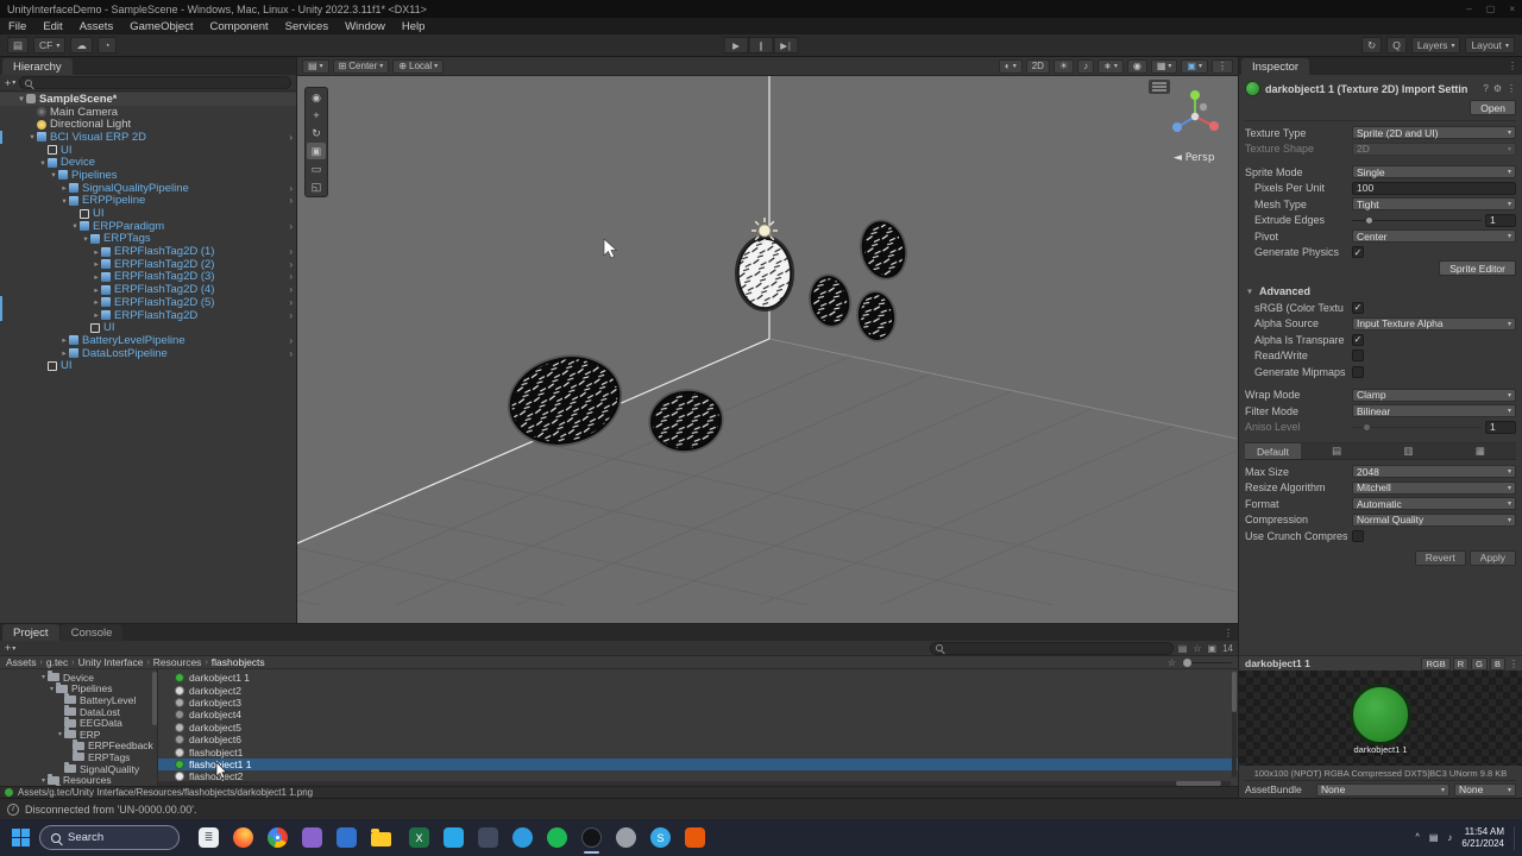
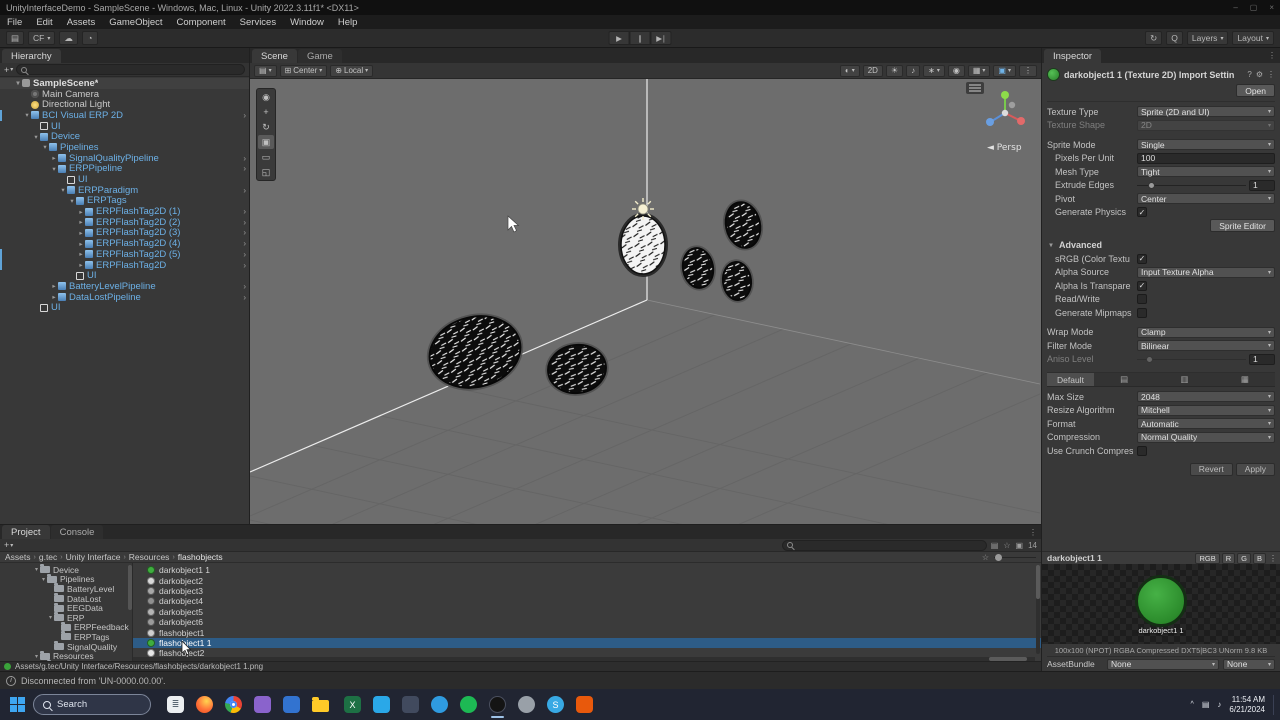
  UnityInterfaceDemo - SampleScene - Windows, Mac, Linux - Unity 2022.3.11f1* <DX11>
  –
  ▢
  ×
  File
  Edit
  Assets
  GameObject
  Component
  Services
  Window
  Help
  ▤
  CF
  ☁
  ◔
  ▶
  ∥
  ▶∣
  ↻
  Q
  Layers
  Layout
  Hierarchy
  +
  SampleScene*
  Main Camera
  Directional Light
  BCI Visual ERP 2D
  ›
  UI
  Device
  Pipelines
  SignalQualityPipeline
  ›
  ERPPipeline
  ›
  UI
  ERPParadigm
  ›
  ERPTags
  ERPFlashTag2D (1)
  ›
  ERPFlashTag2D (2)
  ›
  ERPFlashTag2D (3)
  ›
  ERPFlashTag2D (4)
  ›
  ERPFlashTag2D (5)
  ›
  ERPFlashTag2D
  ›
  UI
  BatteryLevelPipeline
  ›
  DataLostPipeline
  ›
  UI
+ Scene
+ Game
  ▤
  ⊞
  Center
  ⊕
  Local
  ◐
  2D
  ☀
  ♪
  ∗
  ◉
  ▦
  ▣
  ⋮
  ◉
  +
  ↻
  ▣
  ▭
  ◱
  ◄ Persp
  Project
  Console
  ⋮
  +
  ▤
  ☆
  ▣
  14
  Assets
  g.tec
  Unity Interface
  Resources
  flashobjects
  ☆
  Device
  Pipelines
  BatteryLevel
  DataLost
  EEGData
  ERP
  ERPFeedback
  ERPTags
  SignalQuality
  Resources
  darkobject1 1
  darkobject2
  darkobject3
  darkobject4
  darkobject5
  darkobject6
  flashobject1
  flashoject1 1
  flashobect2
  Assets/g.tec/Unity Interface/Resources/flashobjects/darkobject1 1.png
  Inspector
  ⋮
  darkobject1 1 (Texture 2D) Import Settin
  ?
  ⚙
  ⋮
  Open
  Texture Type
  Sprite (2D and UI)
  Texture Shape
  2D
  Sprite Mode
  Single
  Pixels Per Unit
  100
  Mesh Type
  Tight
  Extrude Edges
  1
  Pivot
  Center
  Generate Physics
  ✓
  Sprite Editor
  Advanced
  sRGB (Color Textu
  ✓
  Alpha Source
  Input Texture Alpha
  Alpha Is Transpare
  ✓
  Read/Write
  Generate Mipmaps
  Wrap Mode
  Clamp
  Filter Mode
  Bilinear
  Aniso Level
  1
  Default
  ▤
  ▥
  ▦
  Max Size
  2048
  Resize Algorithm
  Mitchell
  Format
  Automatic
  Compression
  Normal Quality
  Use Crunch Compres
  Revert
  Apply
  darkobject1 1
  RGB
  R
  G
  B
  ⋮
  darkobject1 1
  100x100 (NPOT) RGBA Compressed DXT5|BC3 UNorm 9.8 KB
  AssetBundle
  None
  None
  Disconnected from 'UN-0000.00.00'.
  Search
  ≣
  X
  S
  ▤
  ♪
  11:54 AM
  6/21/2024
